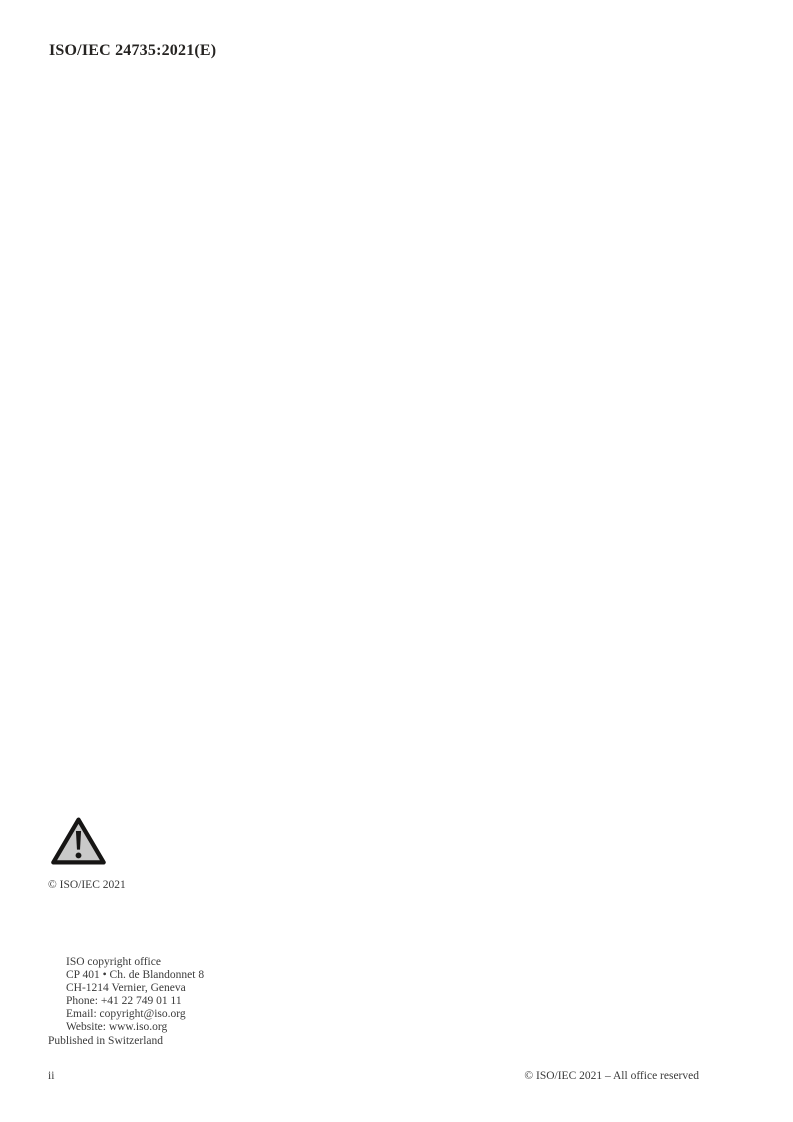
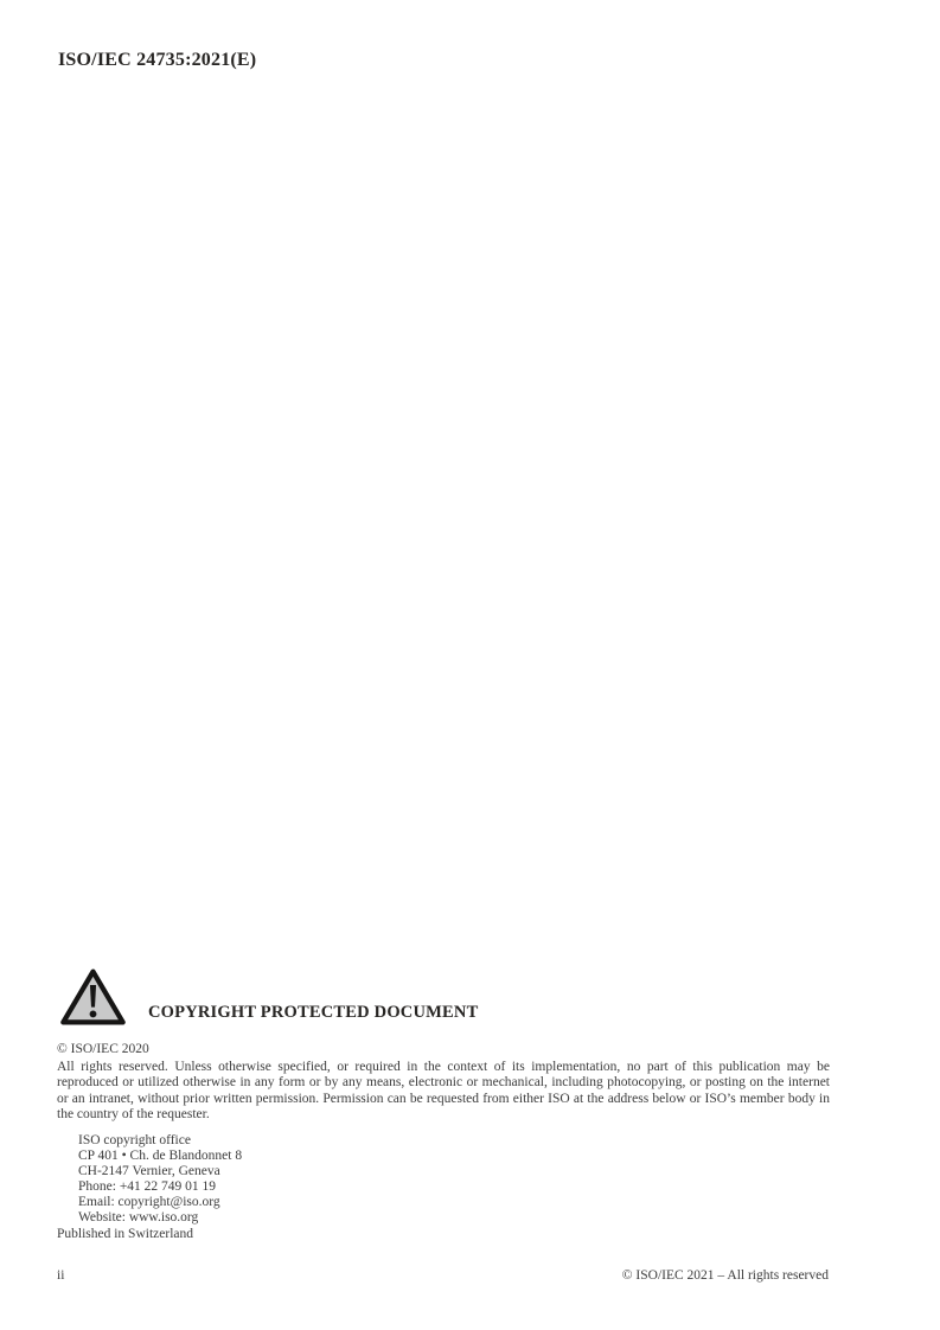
  ISO/IEC 24735:2021(E)
+ COPYRIGHT PROTECTED DOCUMENT
- © ISO/IEC 2021
+ © ISO/IEC 2020
+ All rights reserved. Unless otherwise specified, or required in the context of its implementation, no part of this publication may be reproduced or utilized otherwise in any form or by any means, electronic or mechanical, including photocopying, or posting on the internet or an intranet, without prior written permission. Permission can be requested from either ISO at the address below or ISO’s member body in the country of the requester.
  ISO copyright office
  CP 401 • Ch. de Blandonnet 8
- CH-1214 Vernier, Geneva
+ CH-2147 Vernier, Geneva
- Phone: +41 22 749 01 11
+ Phone: +41 22 749 01 19
  Email: copyright@iso.org
  Website: www.iso.org
  Published in Switzerland
  ii
- © ISO/IEC 2021 – All office reserved
+ © ISO/IEC 2021 – All rights reserved
